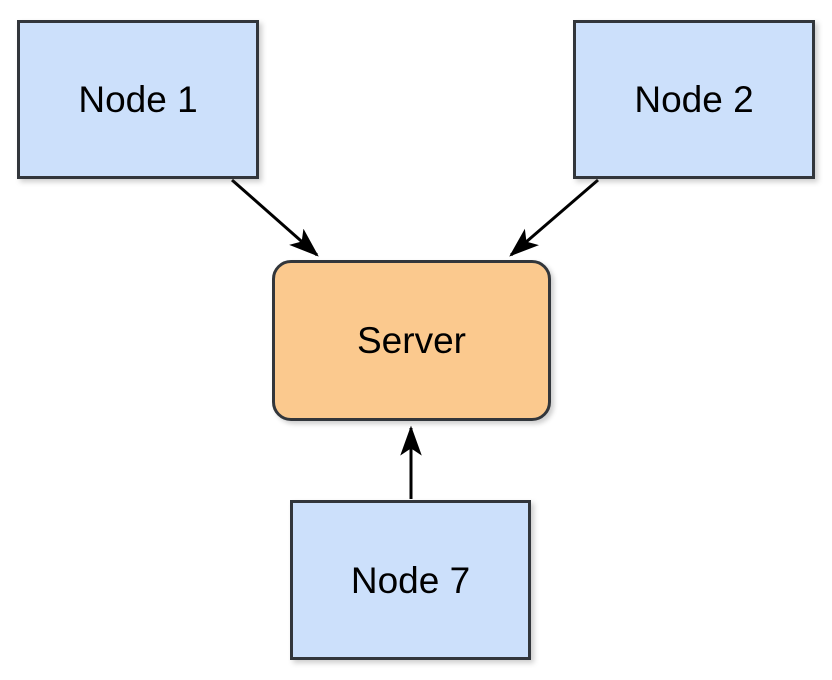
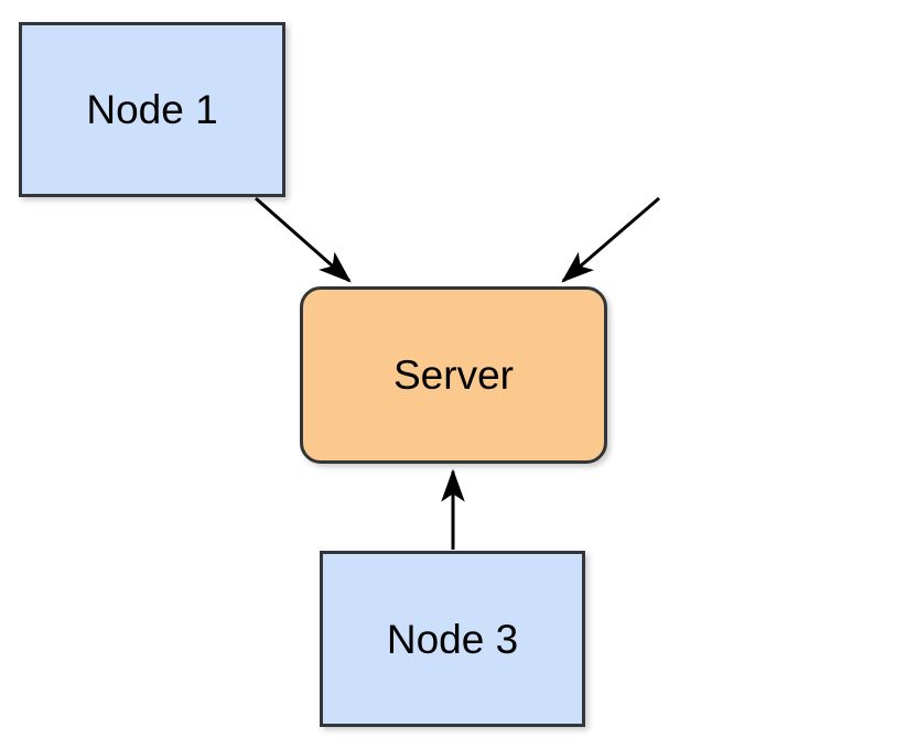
  Node 1
- Node 2
  Server
- Node 7
+ Node 3
